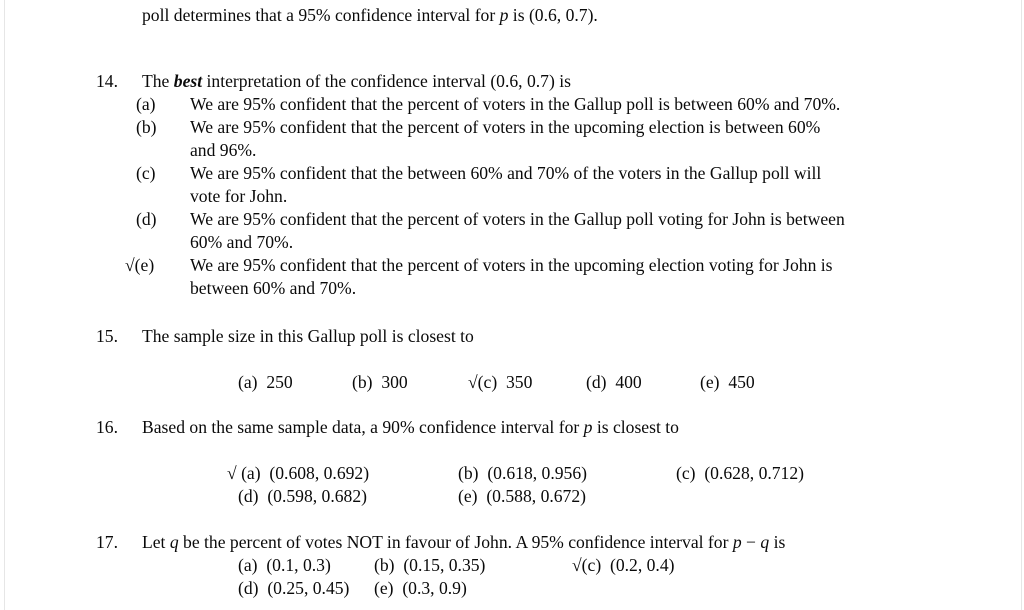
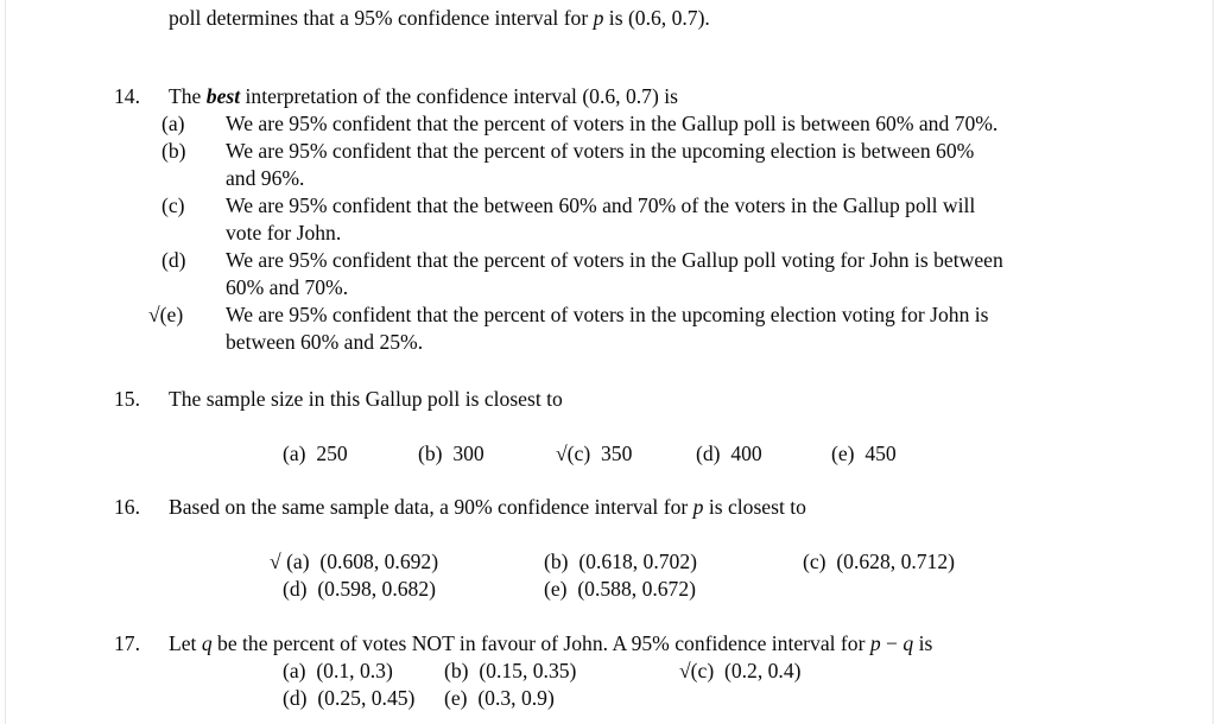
  poll determines that a 95% confidence interval for p is (0.6, 0.7).
  14.
  The best interpretation of the confidence interval (0.6, 0.7) is
  (a)
  We are 95% confident that the percent of voters in the Gallup poll is between 60% and 70%.
  (b)
  We are 95% confident that the percent of voters in the upcoming election is between 60%
  and 96%.
  (c)
  We are 95% confident that the between 60% and 70% of the voters in the Gallup poll will
  vote for John.
  (d)
  We are 95% confident that the percent of voters in the Gallup poll voting for John is between
  60% and 70%.
  √(e)
  We are 95% confident that the percent of voters in the upcoming election voting for John is
- between 60% and 70%.
+ between 60% and 25%.
  15.
  The sample size in this Gallup poll is closest to
  (a) 250
  (b) 300
  √(c) 350
  (d) 400
  (e) 450
  16.
  Based on the same sample data, a 90% confidence interval for p is closest to
  √ (a) (0.608, 0.692)
- (b) (0.618, 0.956)
+ (b) (0.618, 0.702)
  (c) (0.628, 0.712)
  (d) (0.598, 0.682)
  (e) (0.588, 0.672)
  17.
  Let q be the percent of votes NOT in favour of John. A 95% confidence interval for p − q is
  (a) (0.1, 0.3)
  (b) (0.15, 0.35)
  √(c) (0.2, 0.4)
  (d) (0.25, 0.45)
  (e) (0.3, 0.9)
